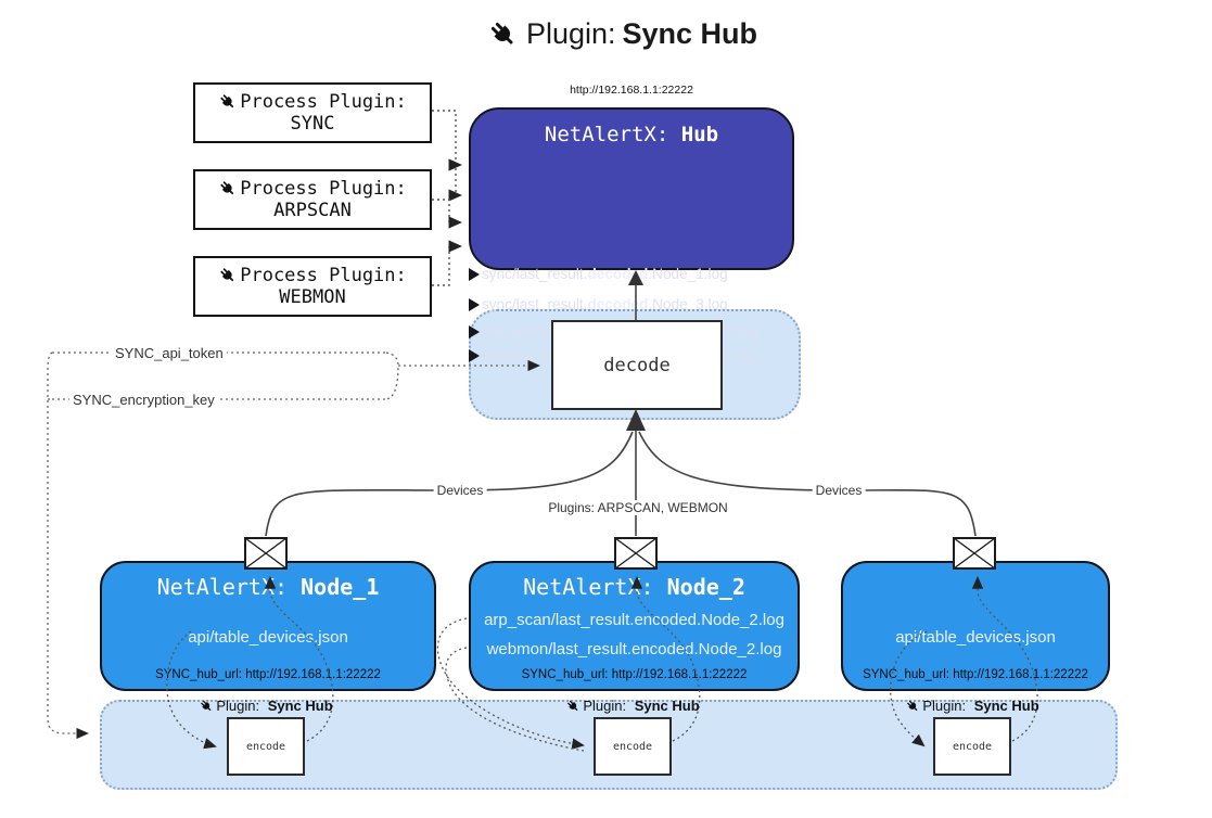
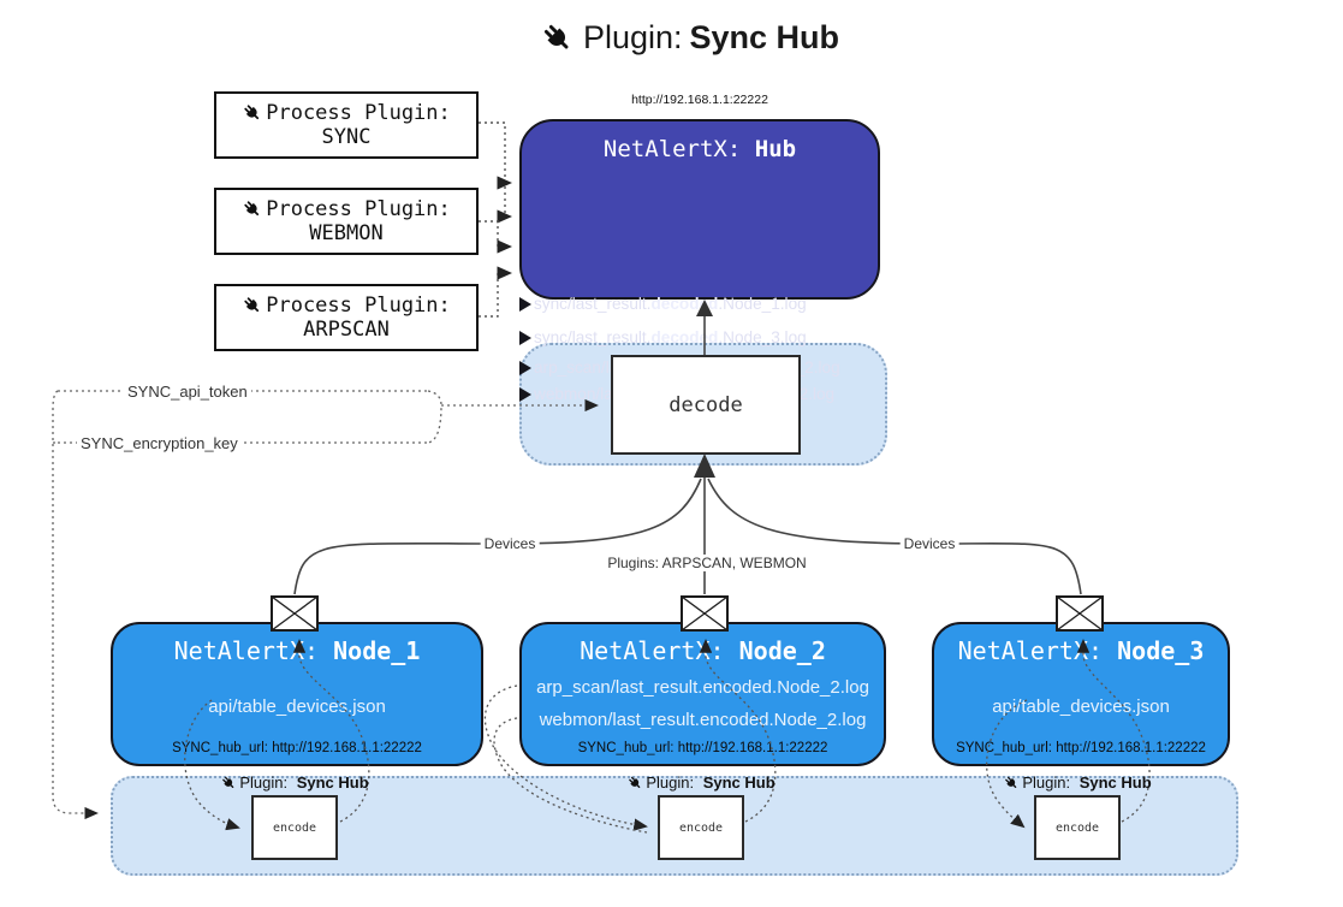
  Plugin:
  Sync Hub
  http://192.168.1.1:22222
  NetAlertX: Hub
  sync/last_result.decodd.Node_1.log
  sync/last_result.decodd.Node_3.log
  Process Plugin:
  SYNC
  Process Plugin:
- ARPSCAN
+ WEBMON
  Process Plugin:
- WEBMON
+ ARPSCAN
  decode
  SYNC_api_token
  SYNC_encryption_key
  Devices
  Devices
  Plugins: ARPSCAN, WEBMON
  NetAlertX: Node_1
  api/table_devices.json
  SNC_hub_url: http://192.168.1.1:22222
  NetAlertX: Node_2
  arp_scan/last_result.encoded.Node_2.log
  webmon/last_result.encoded.Node_2.log
  SYNC_hub_url: http://192.168.1.1:22222
+ NetAlertX: Node_3
  ap/table_devices.json
  SYNC_hub_url: http://192.168.1.1:22222
  Plugin:
  Sync Hub
  encode
  Plugin:
  Sync Hub
  encode
  Plugin:
  Sync Hub
  encode
